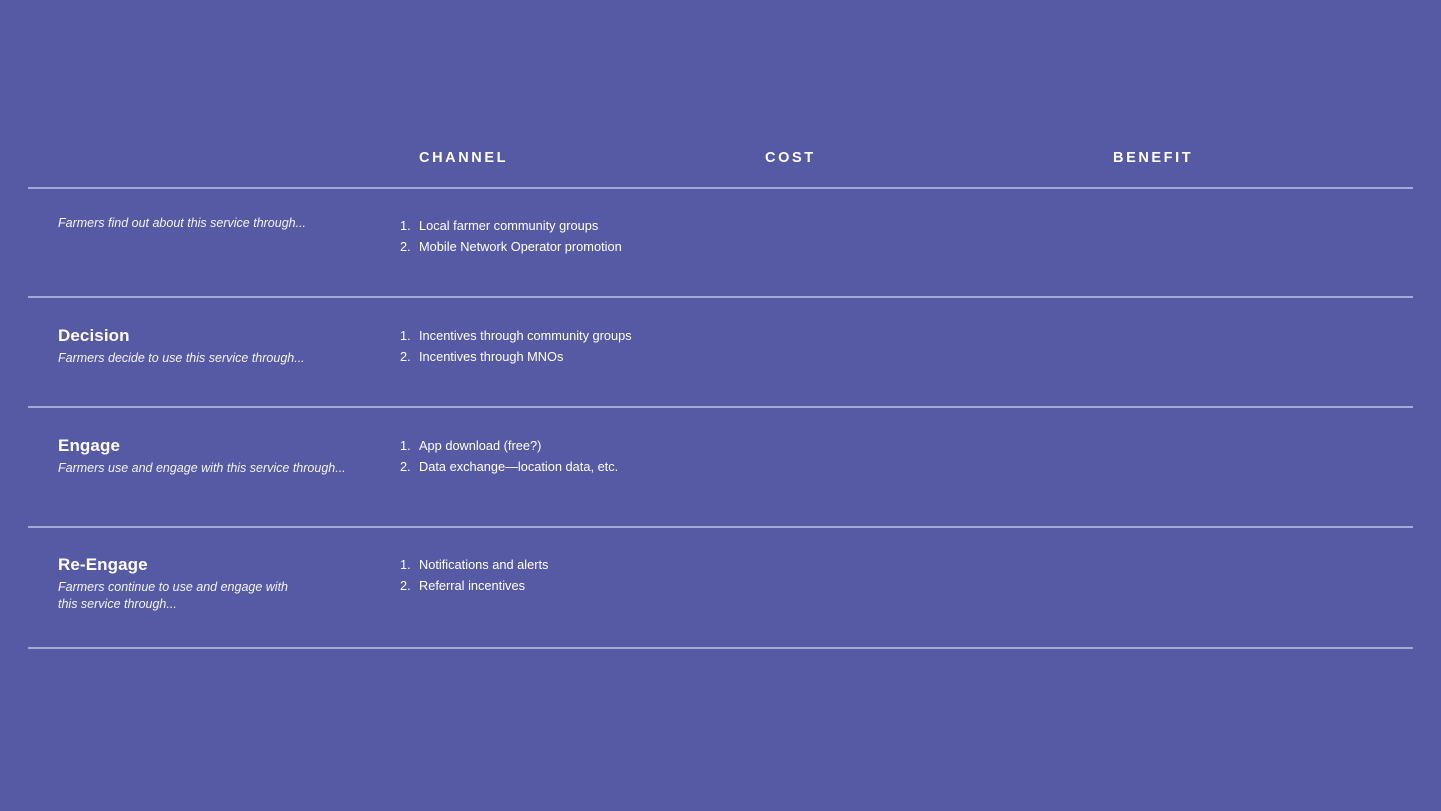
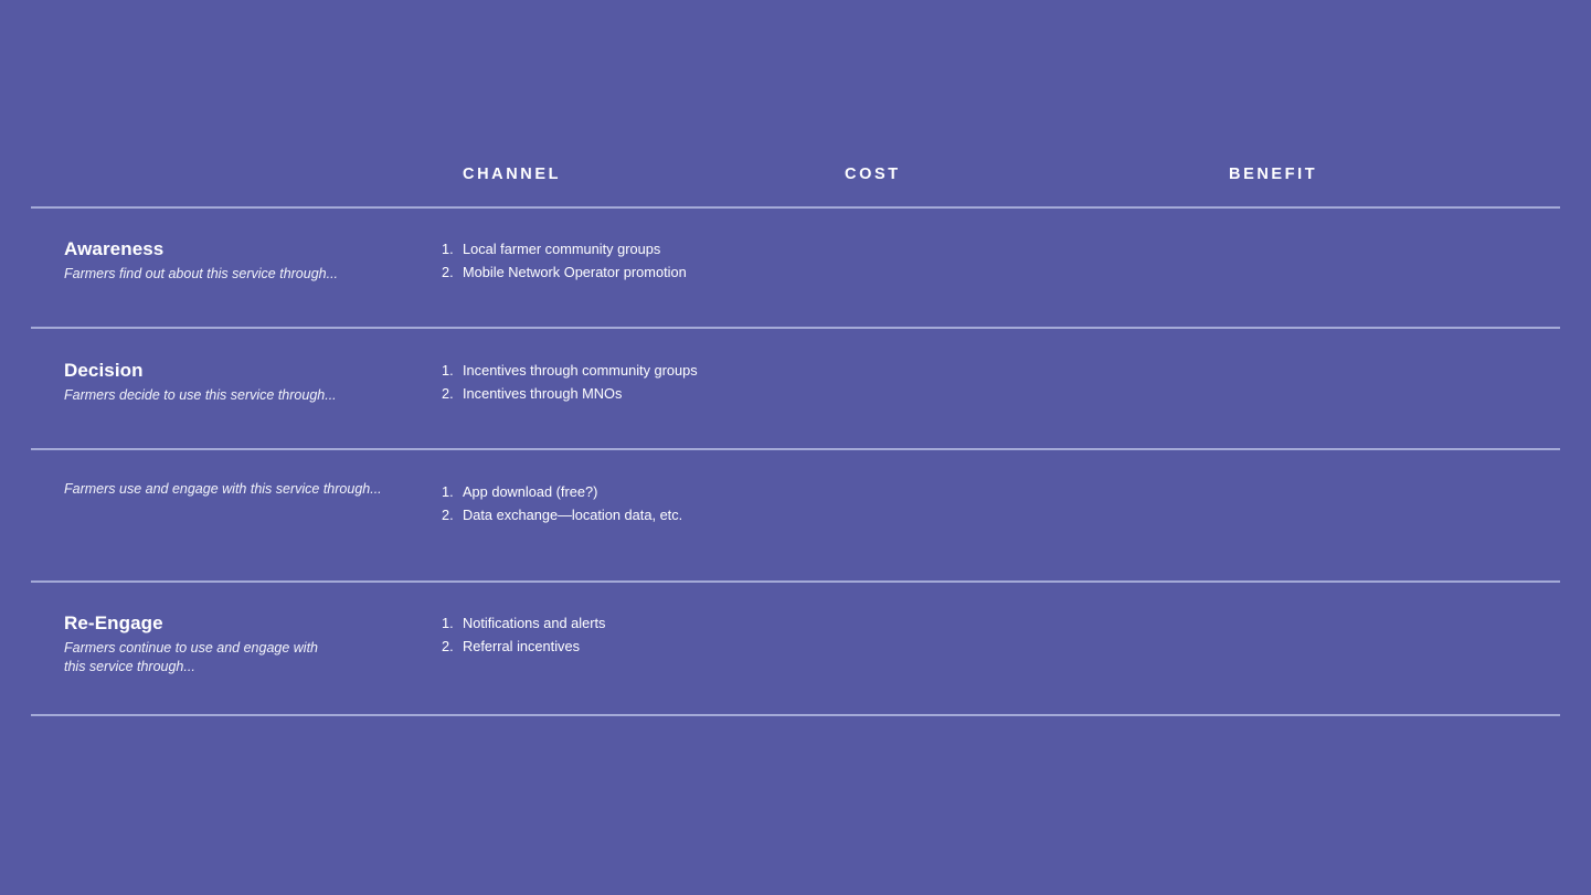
  CHANNEL
  COST
  BENEFIT
+ Awareness
  Farmers find out about this service through...
  1.
  Local farmer community groups
  2.
  Mobile Network Operator promotion
  Decision
  Farmers decide to use this service through...
  1.
  Incentives through community groups
  2.
  Incentives through MNOs
- Engage
  Farmers use and engage with this service through...
  1.
  App download (free?)
  2.
  Data exchange—location data, etc.
  Re-Engage
  Farmers continue to use and engage with this service through...
  1.
  Notifications and alerts
  2.
  Referral incentives
